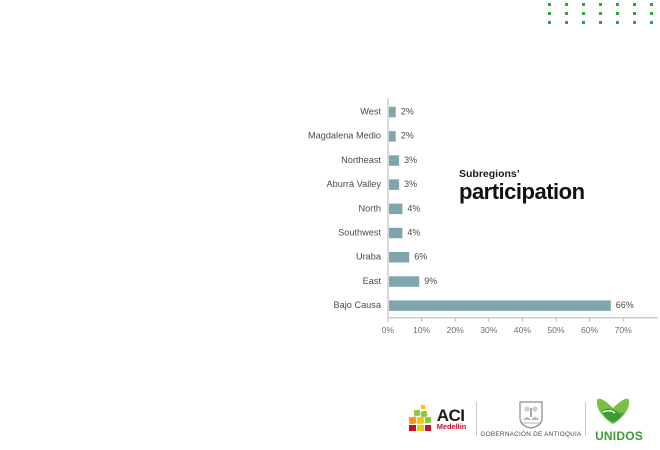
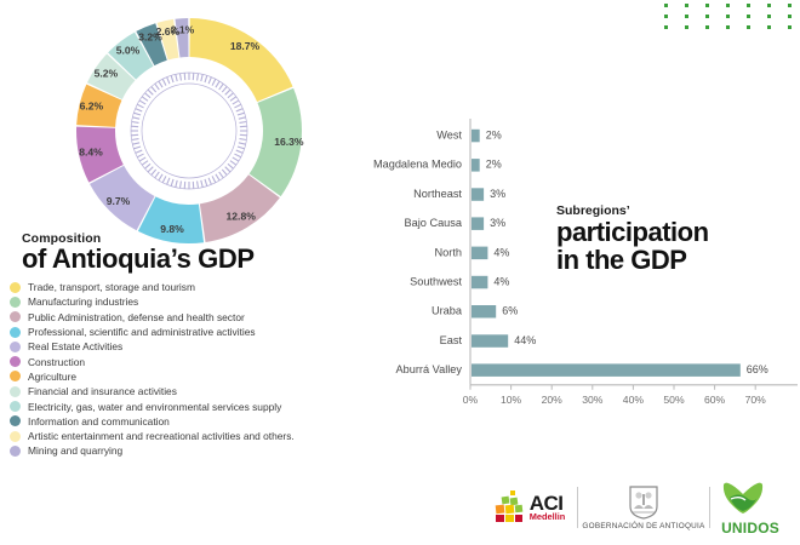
+ 18.7%
+ 16.3%
+ 12.8%
+ 9.8%
+ 9.7%
+ 8.4%
+ 6.2%
+ 5.2%
+ 5.0%
+ 3.2%
+ 2.6%
+ 2.1%
+ Composition
+ of Antioquia’s GDP
+ Trade, transport, storage and tourism
+ Manufacturing industries
+ Public Administration, defense and health sector
+ Professional, scientific and administrative activities
+ Real Estate Activities
+ Construction
+ Agriculture
+ Financial and insurance activities
+ Electricity, gas, water and environmental services supply
+ Information and communication
+ Artistic entertainment and recreational activities and others.
+ Mining and quarrying
  West
  Magdalena Medio
  Northeast
- Aburrá Valley
+ Bajo Causa
  North
  Southwest
  Uraba
  East
- Bajo Causa
+ Aburrá Valley
  2%
  2%
  3%
  3%
  4%
  4%
  6%
- 9%
+ 44%
  66%
  0%
  10%
  20%
  30%
  40%
  50%
  60%
  70%
  Subregions’
  participation
+ in the GDP
  ACI
  Medellin
  UNIDOS
